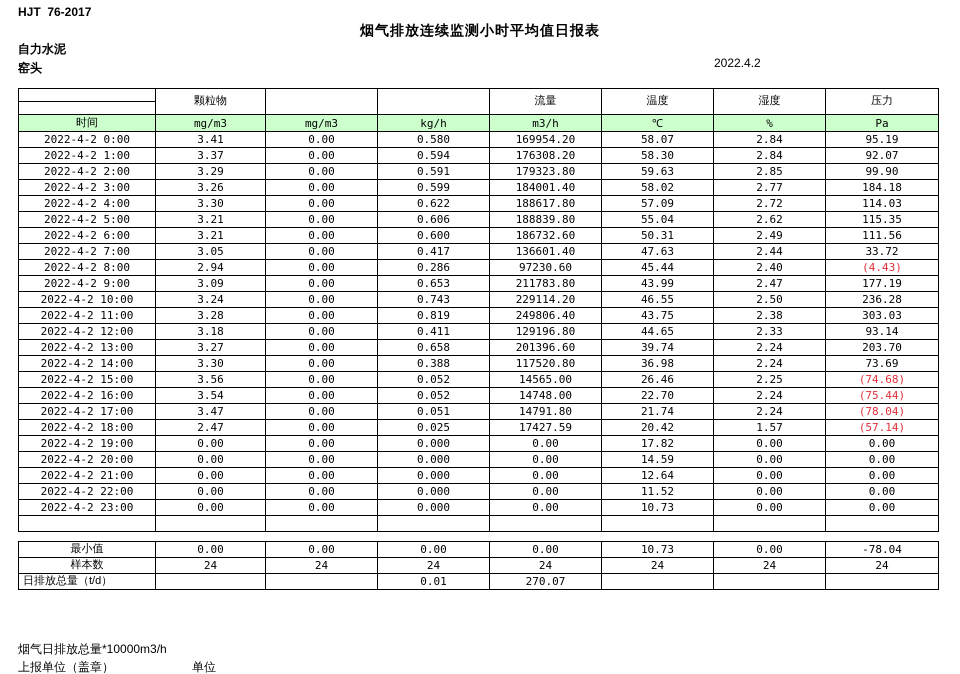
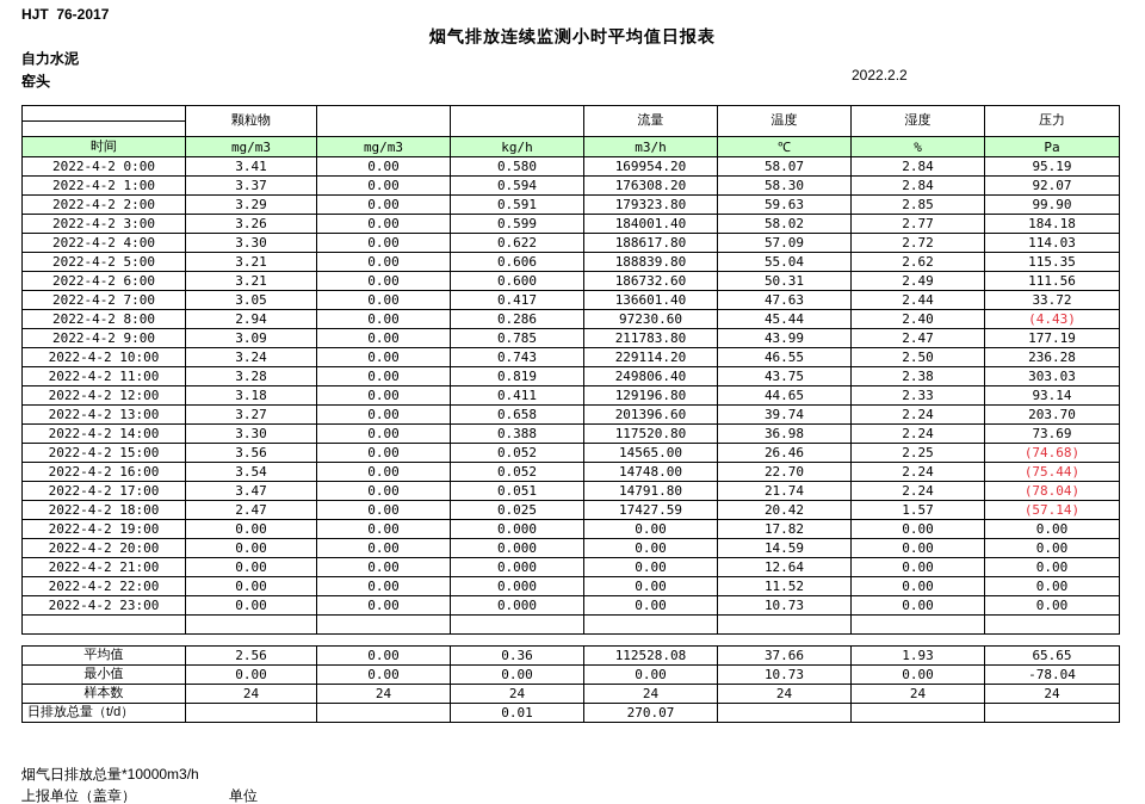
  HJT 76-2017
  烟气排放连续监测小时平均值日报表
  自力水泥
  窑头
- 2022.4.2
+ 2022.2.2
  	颗粒物			流量	温度	湿度	压力
  时间	mg/m3	mg/m3	kg/h	m3/h	℃	%	Pa
  2022-4-2 0:00	3.41	0.00	0.580	169954.20	58.07	2.84	95.19
  2022-4-2 1:00	3.37	0.00	0.594	176308.20	58.30	2.84	92.07
  2022-4-2 2:00	3.29	0.00	0.591	179323.80	59.63	2.85	99.90
  2022-4-2 3:00	3.26	0.00	0.599	184001.40	58.02	2.77	184.18
  2022-4-2 4:00	3.30	0.00	0.622	188617.80	57.09	2.72	114.03
  2022-4-2 5:00	3.21	0.00	0.606	188839.80	55.04	2.62	115.35
  2022-4-2 6:00	3.21	0.00	0.600	186732.60	50.31	2.49	111.56
  2022-4-2 7:00	3.05	0.00	0.417	136601.40	47.63	2.44	33.72
  2022-4-2 8:00	2.94	0.00	0.286	97230.60	45.44	2.40	(4.43)
- 2022-4-2 9:00	3.09	0.00	0.653	211783.80	43.99	2.47	177.19
+ 2022-4-2 9:00	3.09	0.00	0.785	211783.80	43.99	2.47	177.19
  2022-4-2 10:00	3.24	0.00	0.743	229114.20	46.55	2.50	236.28
  2022-4-2 11:00	3.28	0.00	0.819	249806.40	43.75	2.38	303.03
  2022-4-2 12:00	3.18	0.00	0.411	129196.80	44.65	2.33	93.14
  2022-4-2 13:00	3.27	0.00	0.658	201396.60	39.74	2.24	203.70
  2022-4-2 14:00	3.30	0.00	0.388	117520.80	36.98	2.24	73.69
  2022-4-2 15:00	3.56	0.00	0.052	14565.00	26.46	2.25	(74.68)
  2022-4-2 16:00	3.54	0.00	0.052	14748.00	22.70	2.24	(75.44)
  2022-4-2 17:00	3.47	0.00	0.051	14791.80	21.74	2.24	(78.04)
  2022-4-2 18:00	2.47	0.00	0.025	17427.59	20.42	1.57	(57.14)
  2022-4-2 19:00	0.00	0.00	0.000	0.00	17.82	0.00	0.00
  2022-4-2 20:00	0.00	0.00	0.000	0.00	14.59	0.00	0.00
  2022-4-2 21:00	0.00	0.00	0.000	0.00	12.64	0.00	0.00
  2022-4-2 22:00	0.00	0.00	0.000	0.00	11.52	0.00	0.00
  2022-4-2 23:00	0.00	0.00	0.000	0.00	10.73	0.00	0.00
+ 平均值	2.56	0.00	0.36	112528.08	37.66	1.93	65.65
  最小值	0.00	0.00	0.00	0.00	10.73	0.00	-78.04
  样本数	24	24	24	24	24	24	24
  日排放总量（t/d）			0.01	270.07
  烟气日排放总量*10000m3/h
  上报单位（盖章）
  单位
